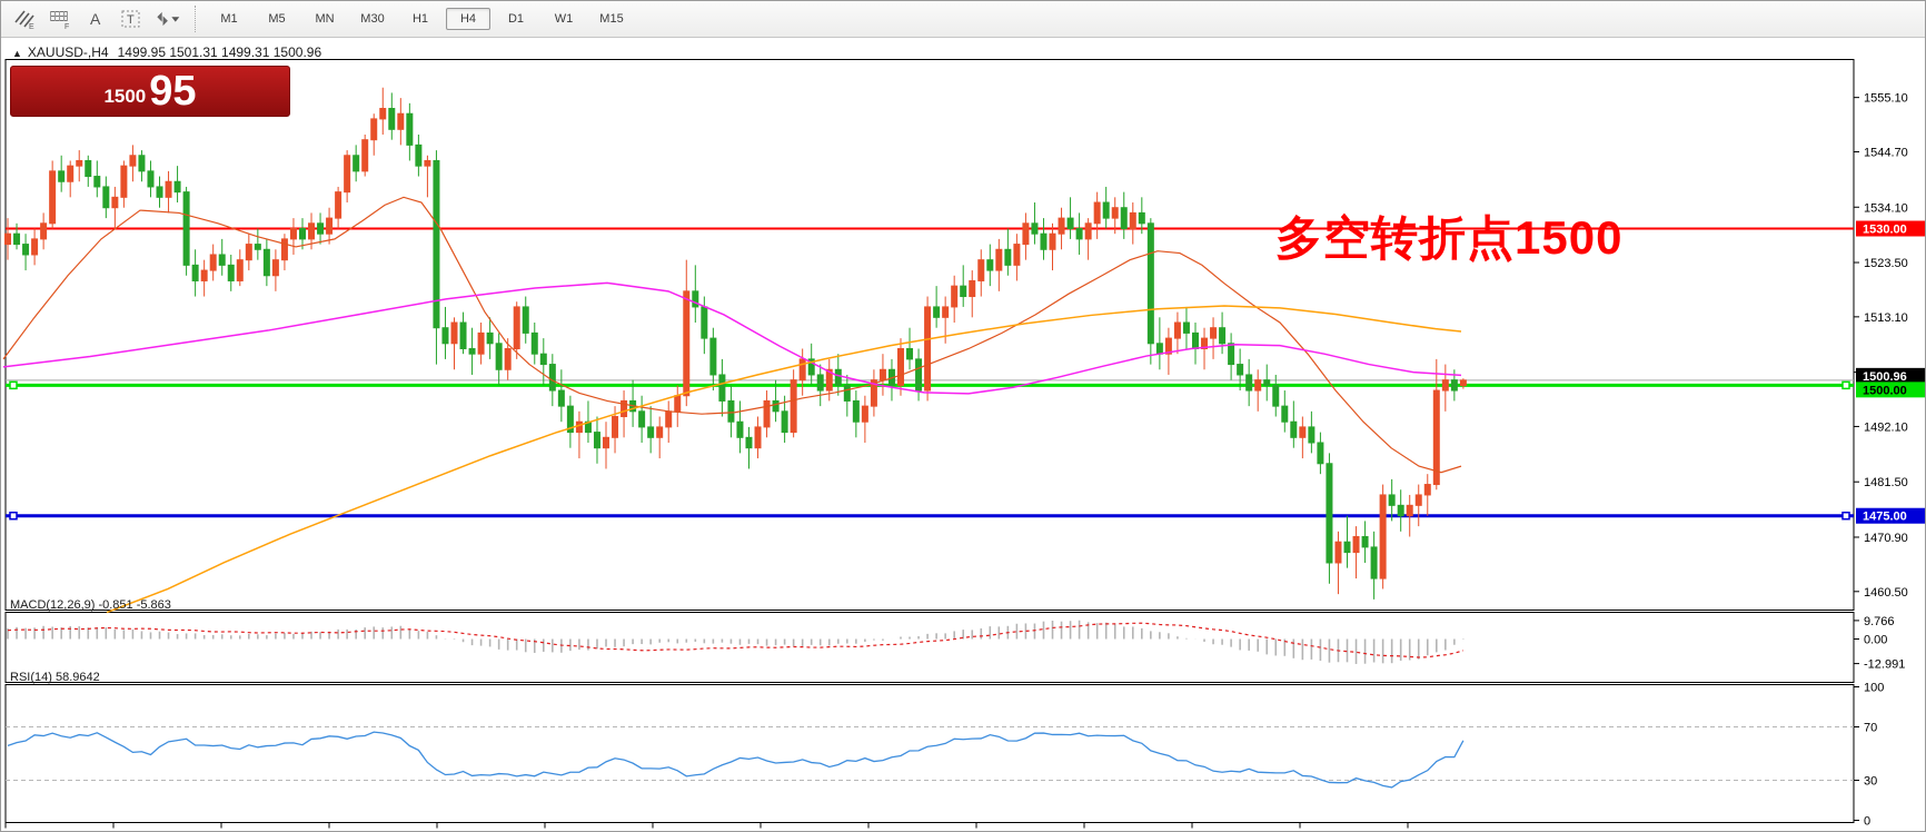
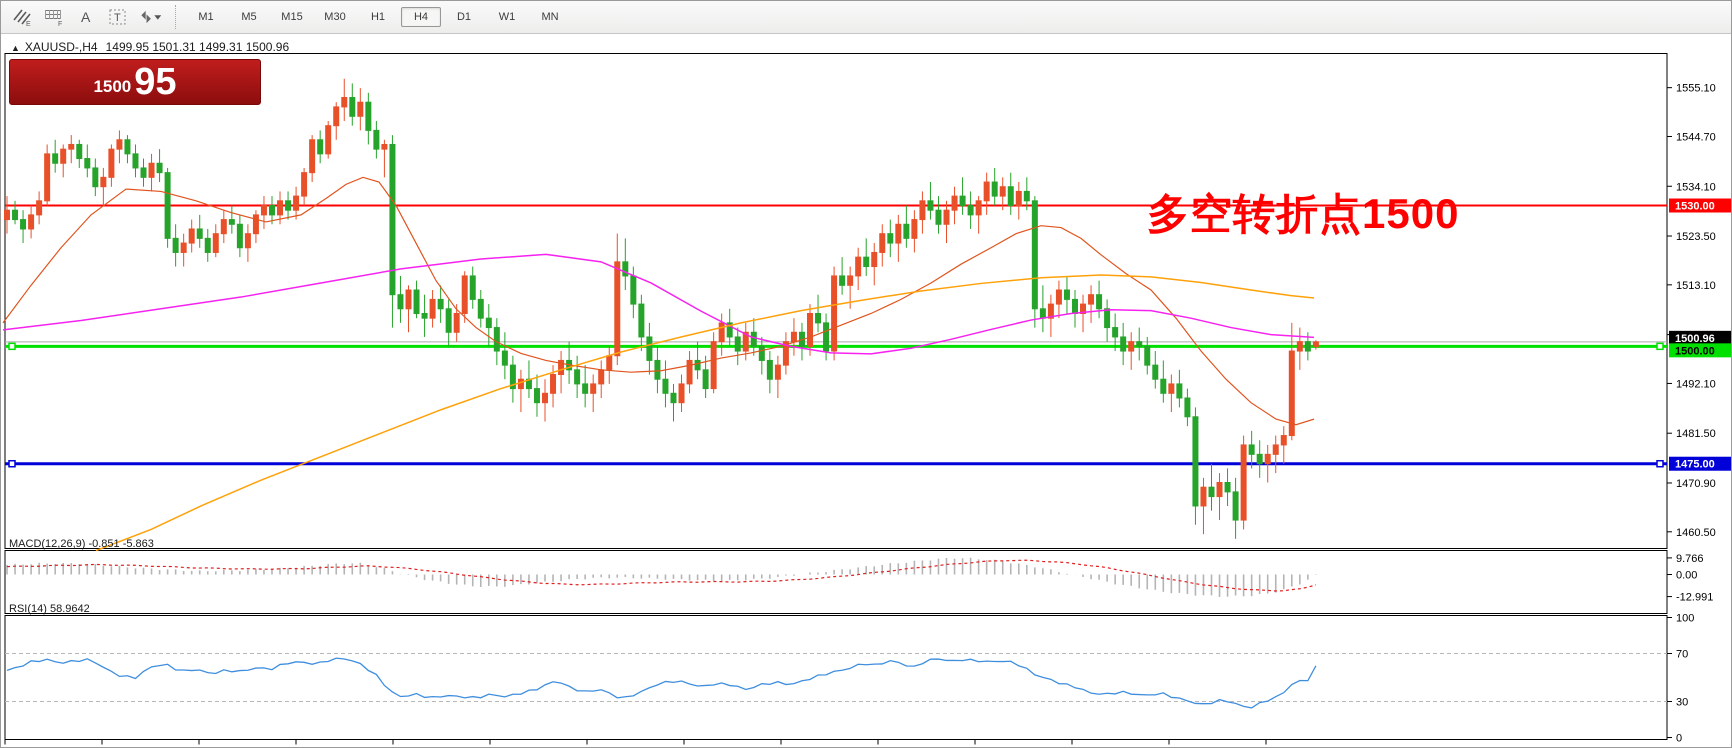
  A
  T
  M1
  M5
- MN
+ M15
  M30
  H1
  H4
  D1
  W1
- M15
+ MN
  1555.10
  1544.70
  1534.10
  1523.50
  1513.10
  1492.10
  1481.50
  1470.90
  1460.50
  1500.96
  1530.00
  1500.00
  1475.00
  9.766
  0.00
  -12.991
  100
  70
  30
  0
  ▲ XAUUSD-,H4 1499.95 1501.31 1499.31 1500.96
  1500
  95
  MACD(12,26,9) -0.851 -5.863
  RSI(14) 58.9642
  多空转折点1500
